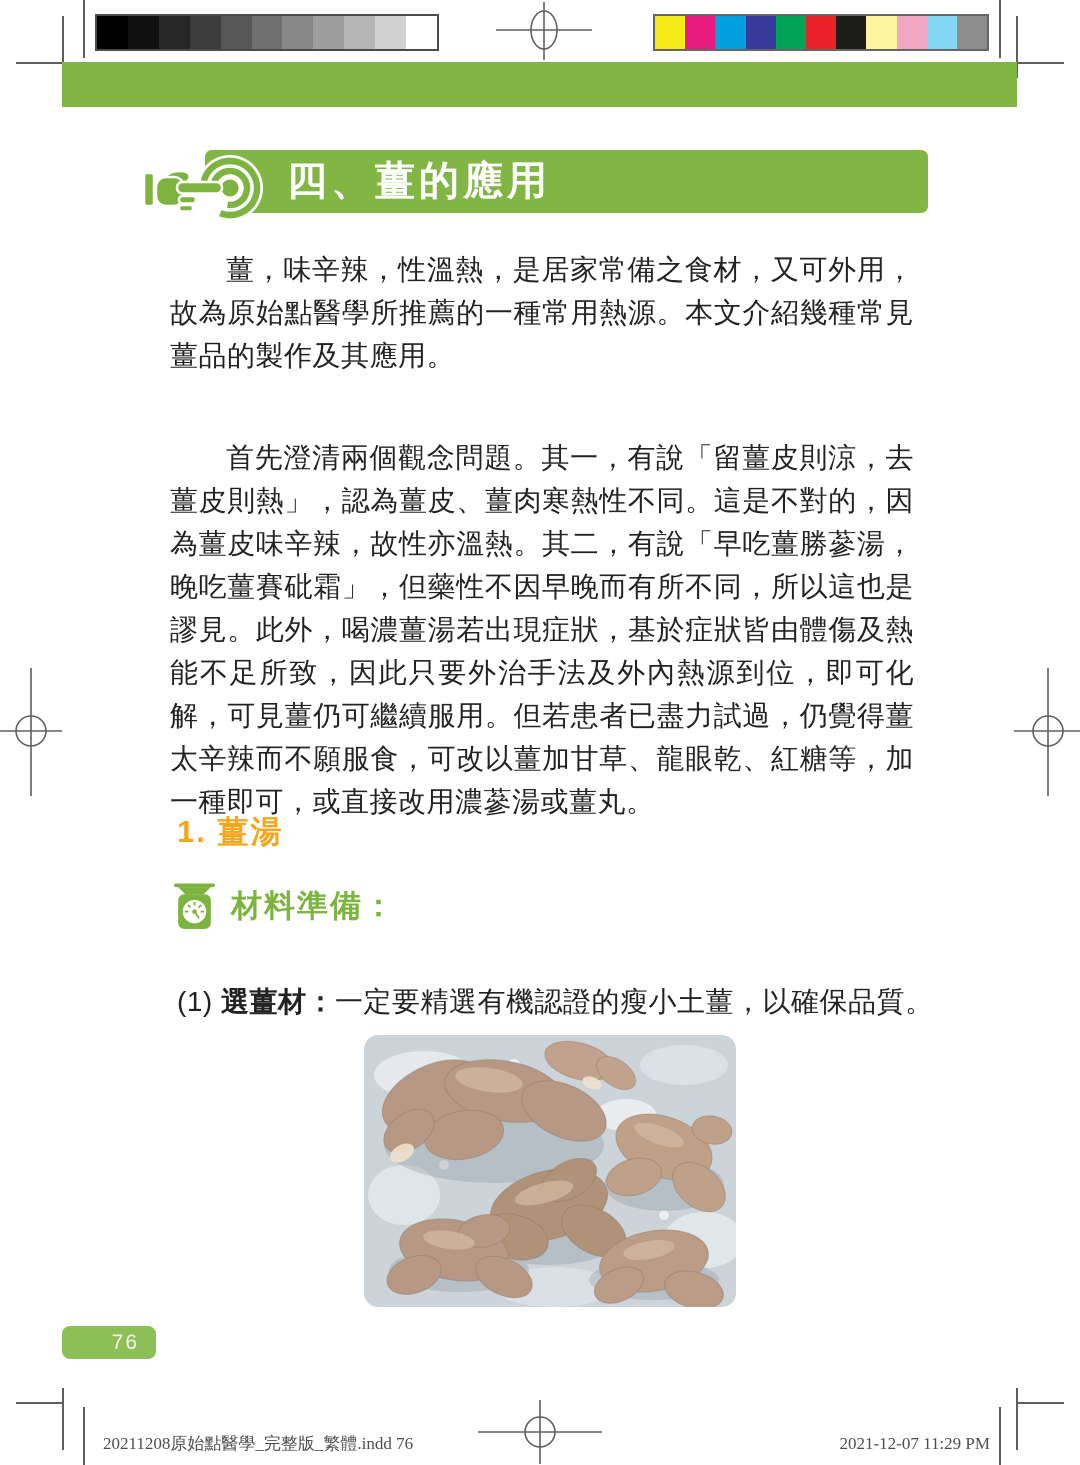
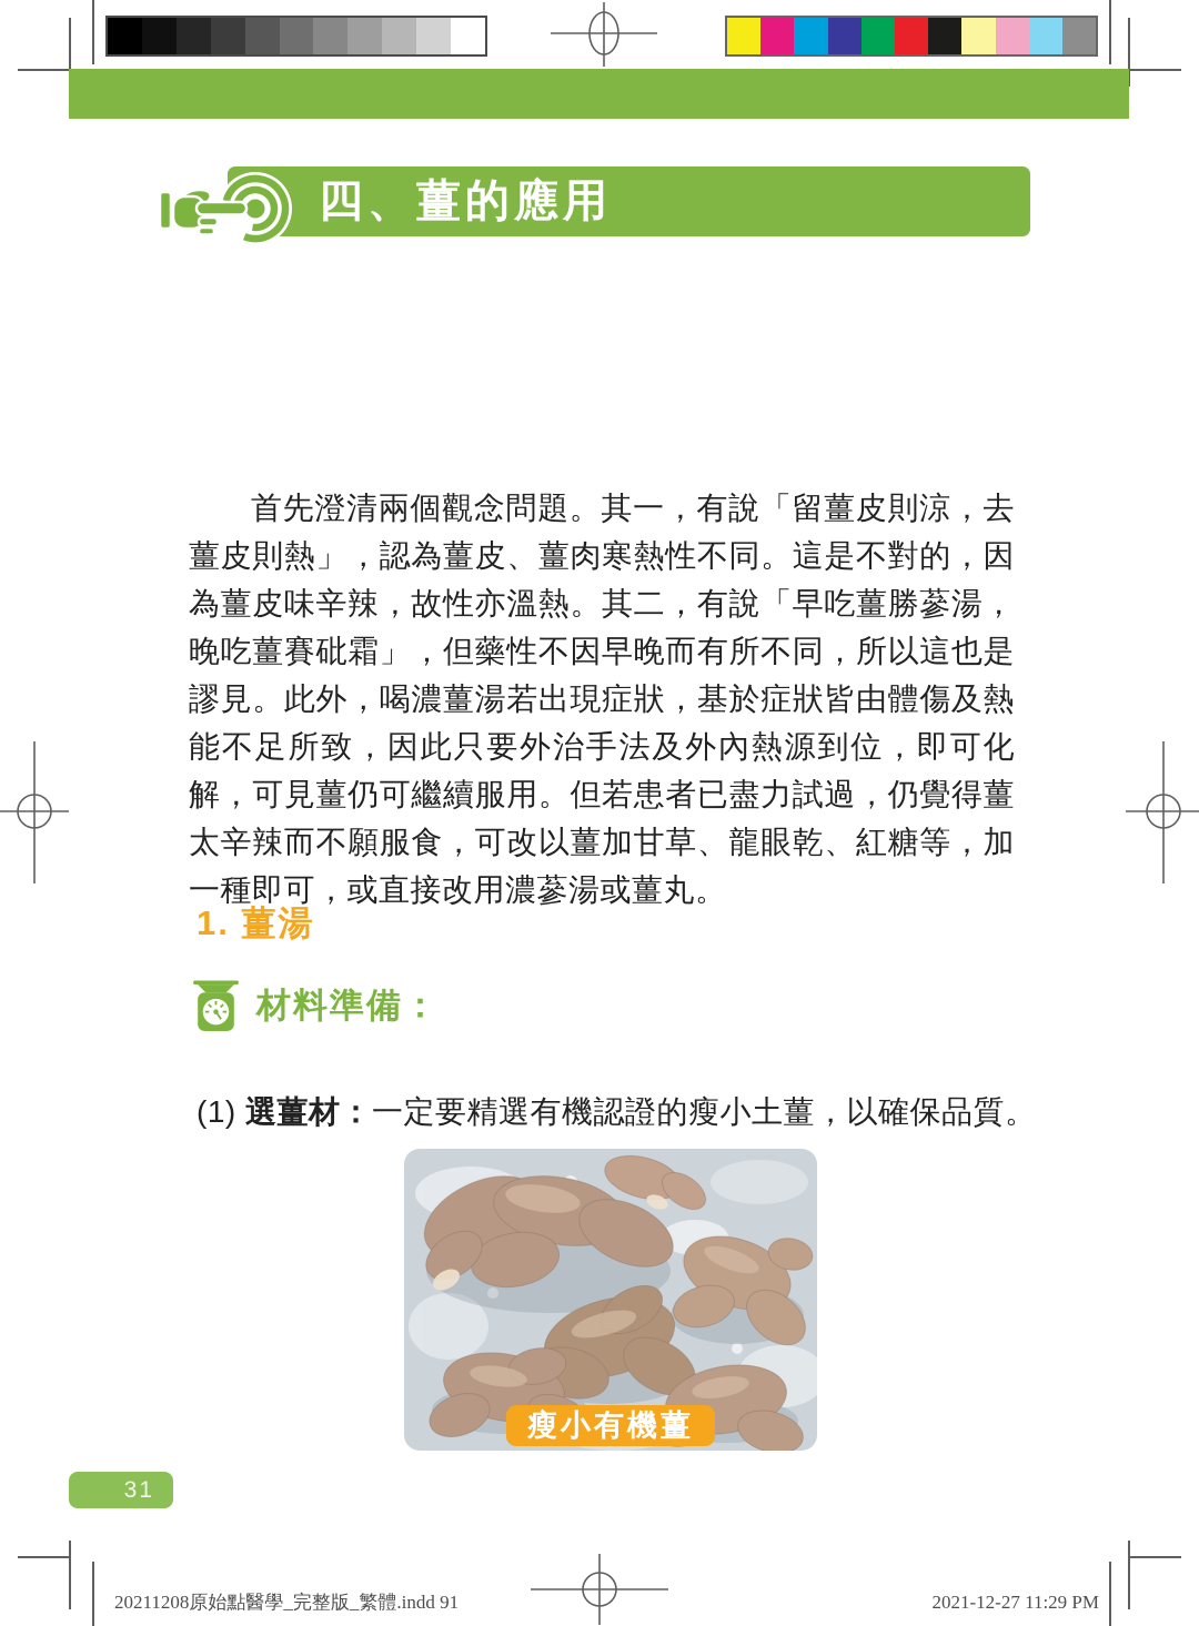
  四、薑的應用
- 薑，味辛辣，性溫熱，是居家常備之食材，又可外用，故為原始點醫學所推薦的一種常用熱源。本文介紹幾種常見薑品的製作及其應用。
  首先澄清兩個觀念問題。其一，有說「留薑皮則涼，去薑皮則熱」，認為薑皮、薑肉寒熱性不同。這是不對的，因為薑皮味辛辣，故性亦溫熱。其二，有說「早吃薑勝蔘湯，晚吃薑賽砒霜」，但藥性不因早晚而有所不同，所以這也是謬見。此外，喝濃薑湯若出現症狀，基於症狀皆由體傷及熱能不足所致，因此只要外治手法及外內熱源到位，即可化解，可見薑仍可繼續服用。但若患者已盡力試過，仍覺得薑太辛辣而不願服食，可改以薑加甘草、龍眼乾、紅糖等，加一種即可，或直接改用濃蔘湯或薑丸。
  1. 薑湯
  材料準備：
  (1) 選薑材：一定要精選有機認證的瘦小土薑，以確保品質。
+ 瘦小有機薑
- 76
+ 31
- 20211208原始點醫學_完整版_繁體.indd 76
+ 20211208原始點醫學_完整版_繁體.indd 91
- 2021-12-07 11:29 PM
+ 2021-12-27 11:29 PM
